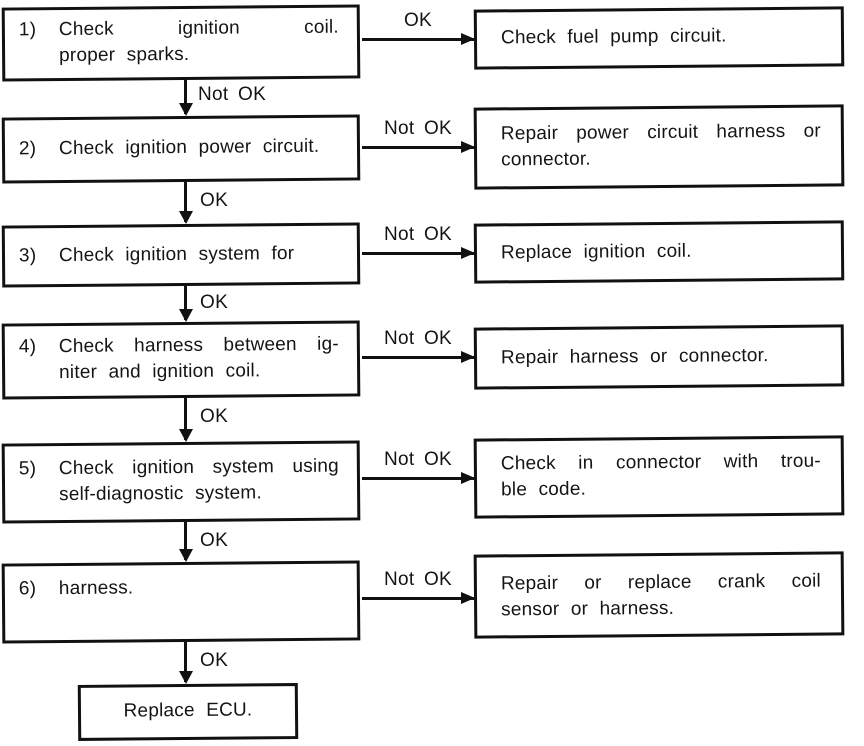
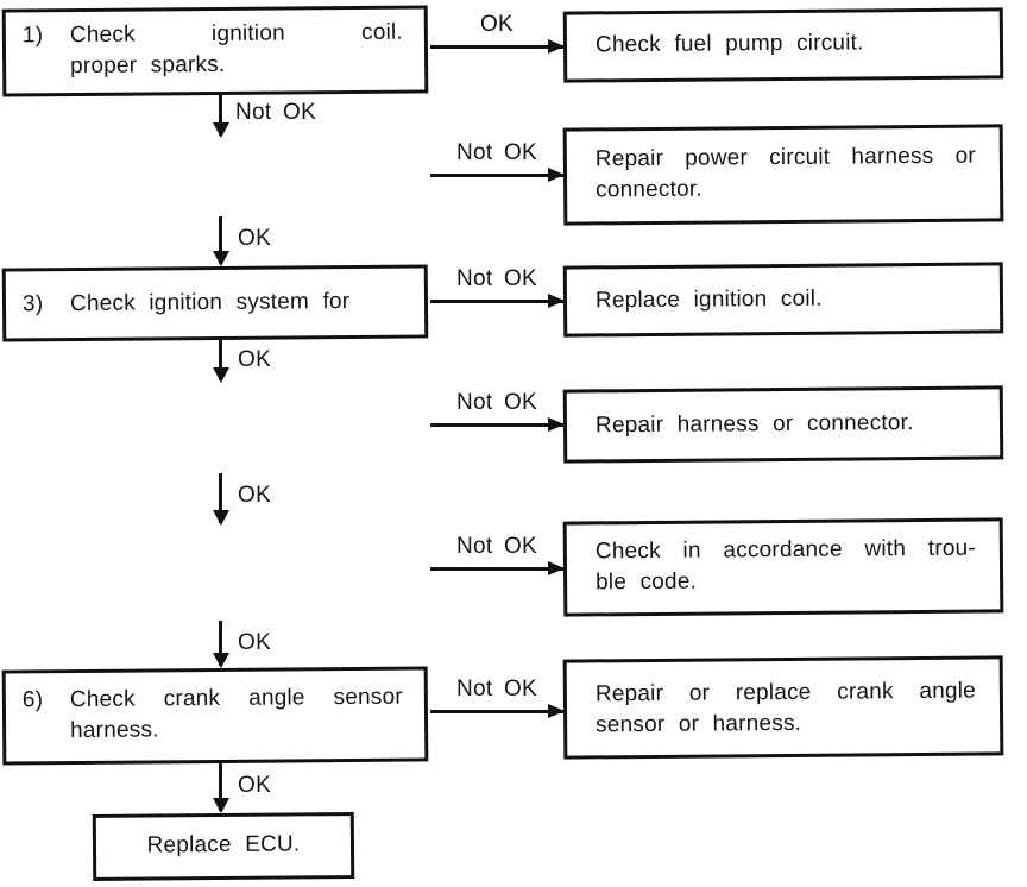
  1)
  Check ignition coil.
  proper sparks.
- 2)
- Check ignition power circuit.
  3)
  Check ignition system for
- 4)
- Check harness between ig-
- niter and ignition coil.
- 5)
- Check ignition system using
- self-diagnostic system.
  6)
+ Check crank angle sensor
  harness.
  Replace ECU.
  Check fuel pump circuit.
  Repair power circuit harness or
  connector.
  Replace ignition coil.
  Repair harness or connector.
- Check in connector with trou-
+ Check in accordance with trou-
  ble code.
- Repair or replace crank coil
+ Repair or replace crank angle
  sensor or harness.
  OK
  Not OK
  Not OK
  Not OK
  Not OK
  Not OK
  Not OK
  OK
  OK
  OK
  OK
  OK
